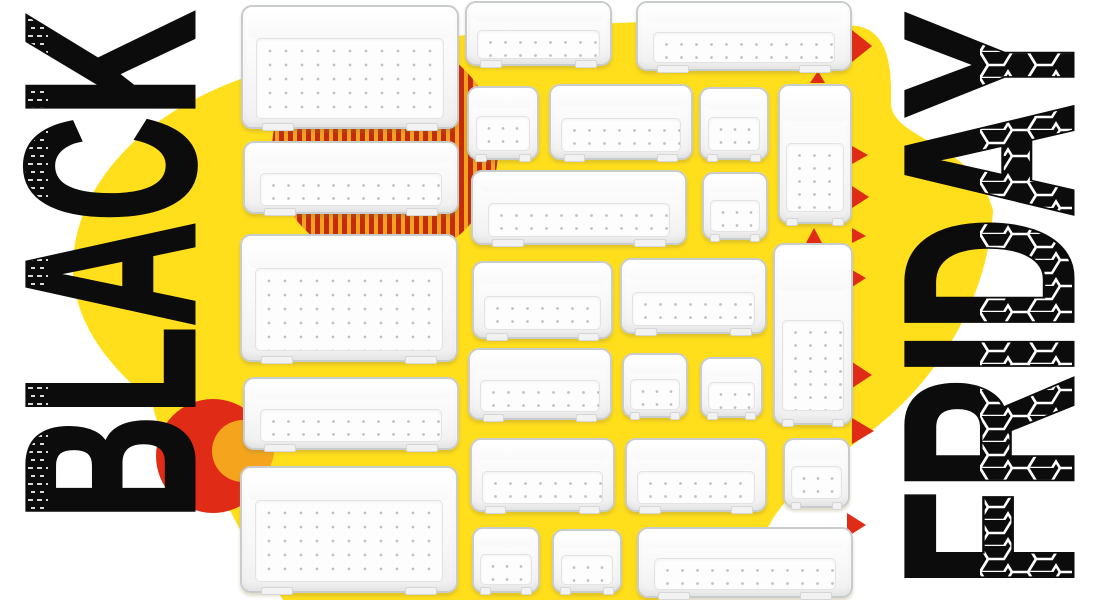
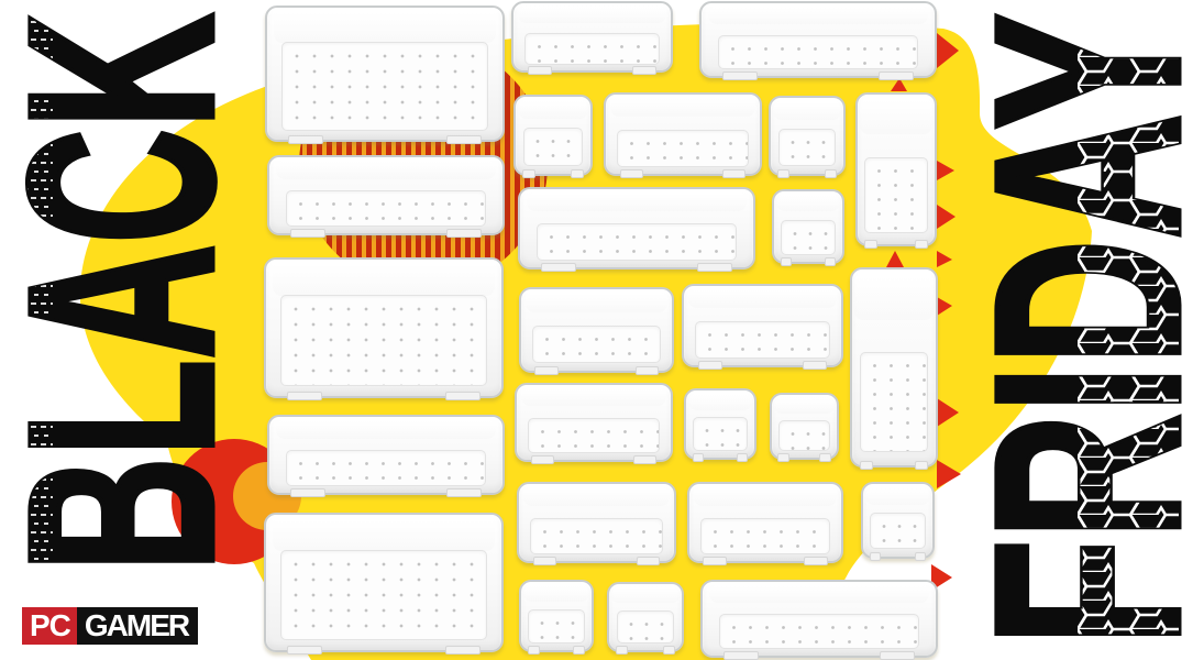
+ PC
+ GAMER
